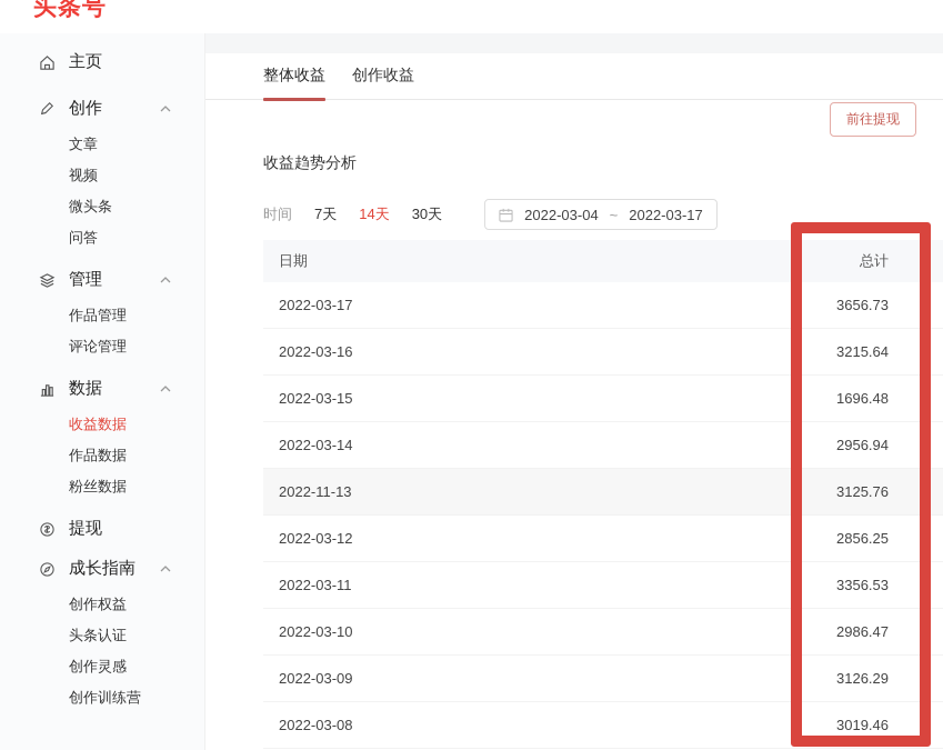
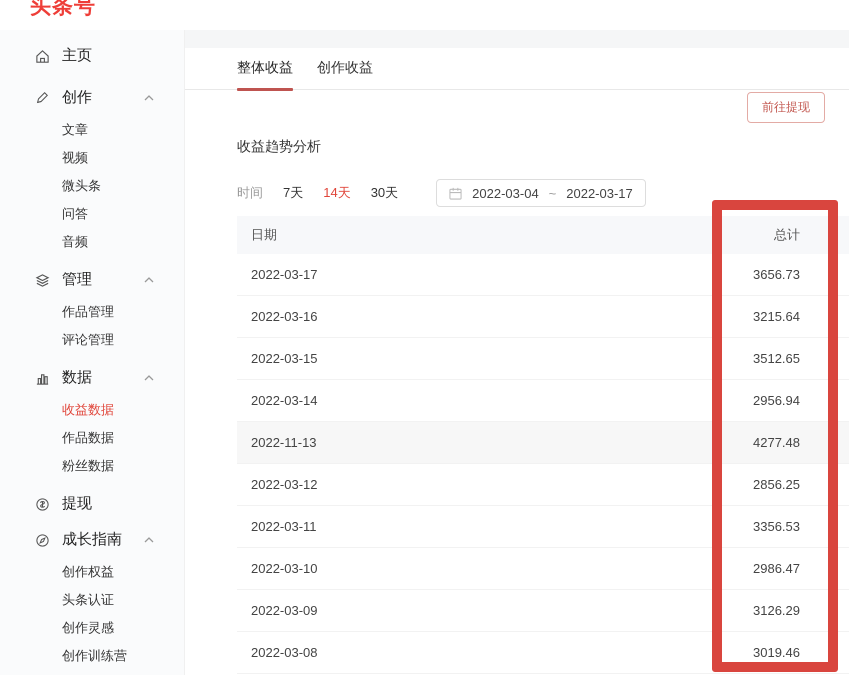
  头条号
  主页
  创作
  文章
  视频
  微头条
  问答
+ 音频
  管理
  作品管理
  评论管理
  数据
  收益数据
  作品数据
  粉丝数据
  提现
  成长指南
  创作权益
  头条认证
  创作灵感
  创作训练营
  整体收益
  创作收益
  前往提现
  收益趋势分析
  时间
  7天
  14天
  30天
  2022-03-04
  ~
  2022-03-17
  日期
  总计
  2022-03-17
  3656.73
  2022-03-16
  3215.64
  2022-03-15
- 1696.48
+ 3512.65
  2022-03-14
  2956.94
  2022-11-13
- 3125.76
+ 4277.48
  2022-03-12
  2856.25
  2022-03-11
  3356.53
  2022-03-10
  2986.47
  2022-03-09
  3126.29
  2022-03-08
  3019.46
